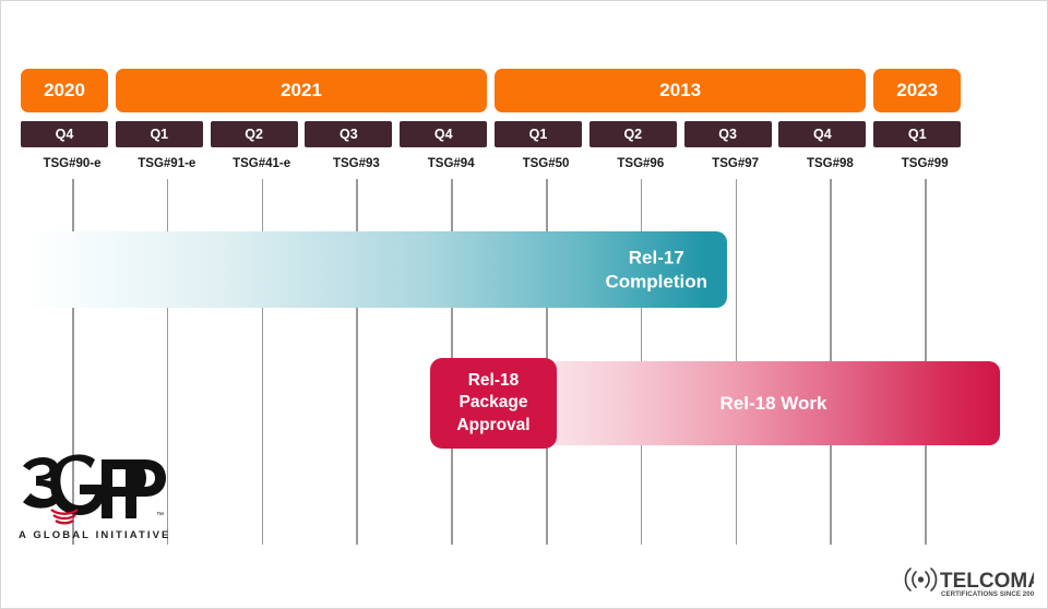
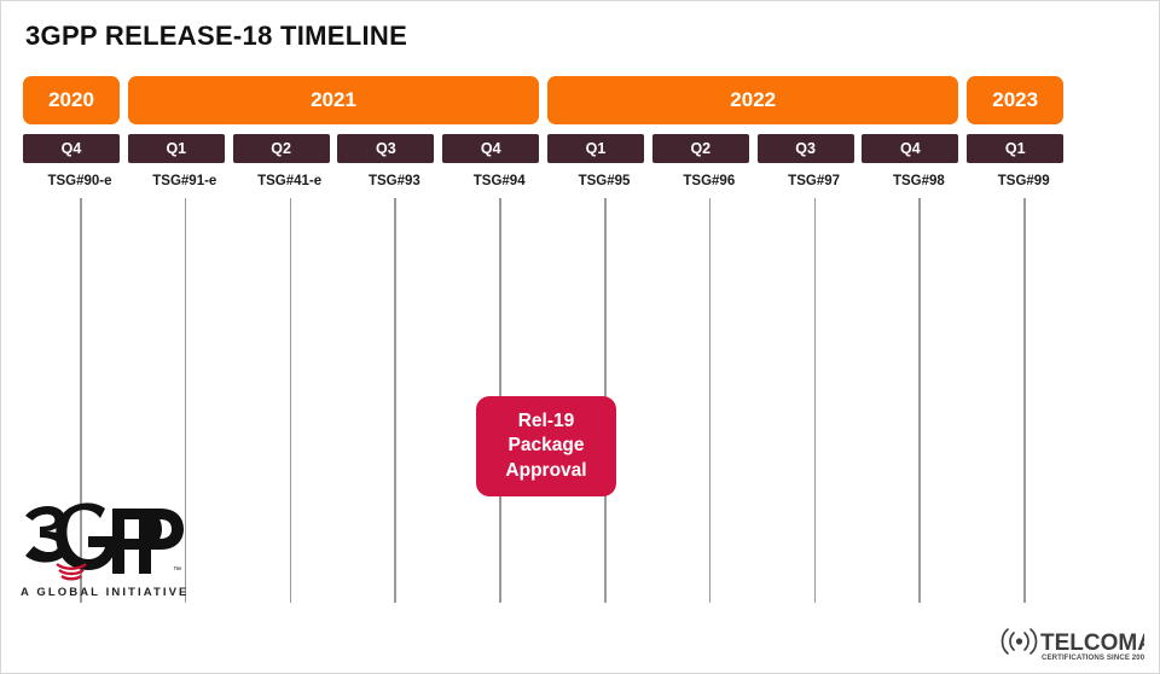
+ 3GPP RELEASE-18 TIMELINE
  2020
  2021
- 2013
+ 2022
  2023
  Q4
  Q1
  Q2
  Q3
  Q4
  Q1
  Q2
  Q3
  Q4
  Q1
  TSG#90-e
  TSG#91-e
  TSG#41-e
  TSG#93
  TSG#94
- TSG#50
+ TSG#95
  TSG#96
  TSG#97
  TSG#98
  TSG#99
- Rel-17
- Completion
- Rel-18 Work
- Rel-18
+ Rel-19
  Package
  Approval
  A GLOBAL INITIATIVE
  TELCOM
